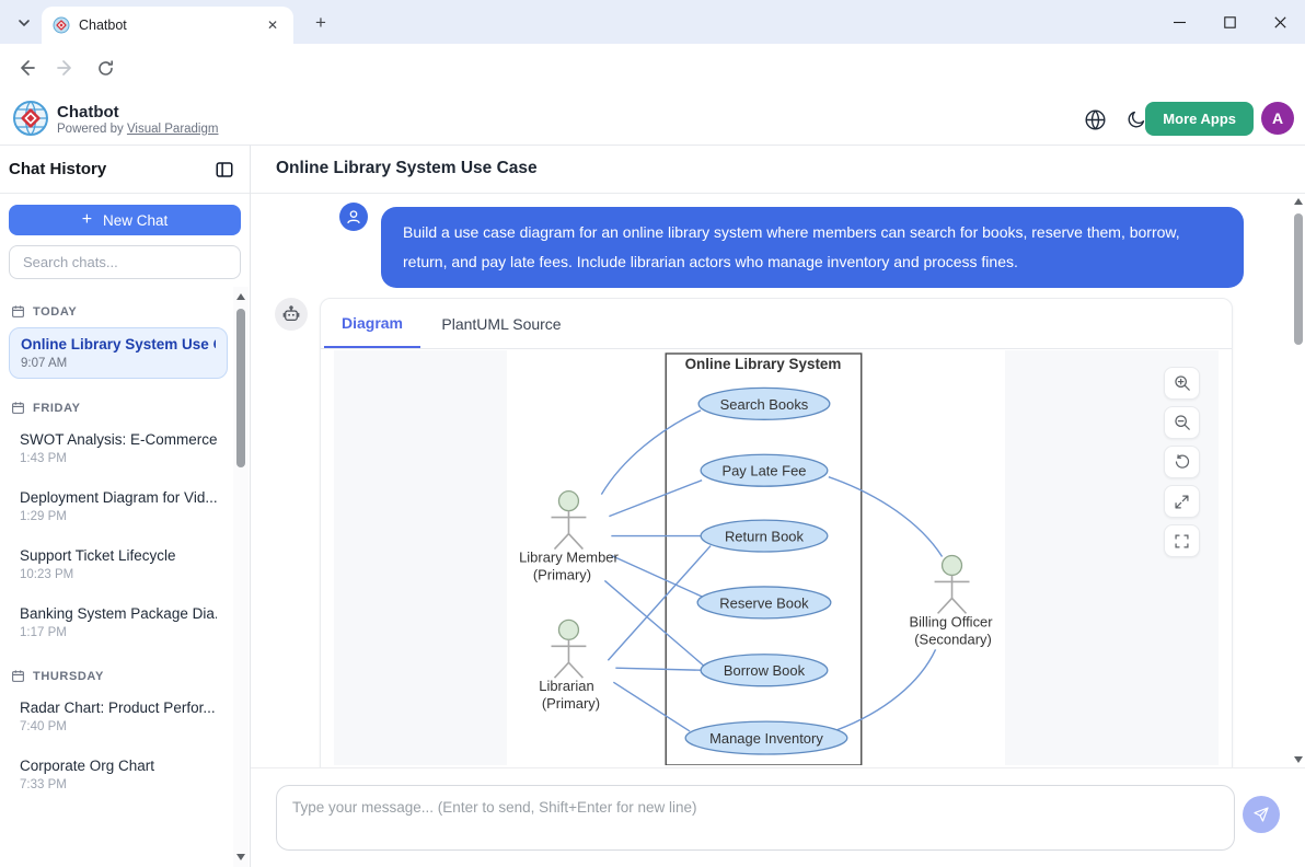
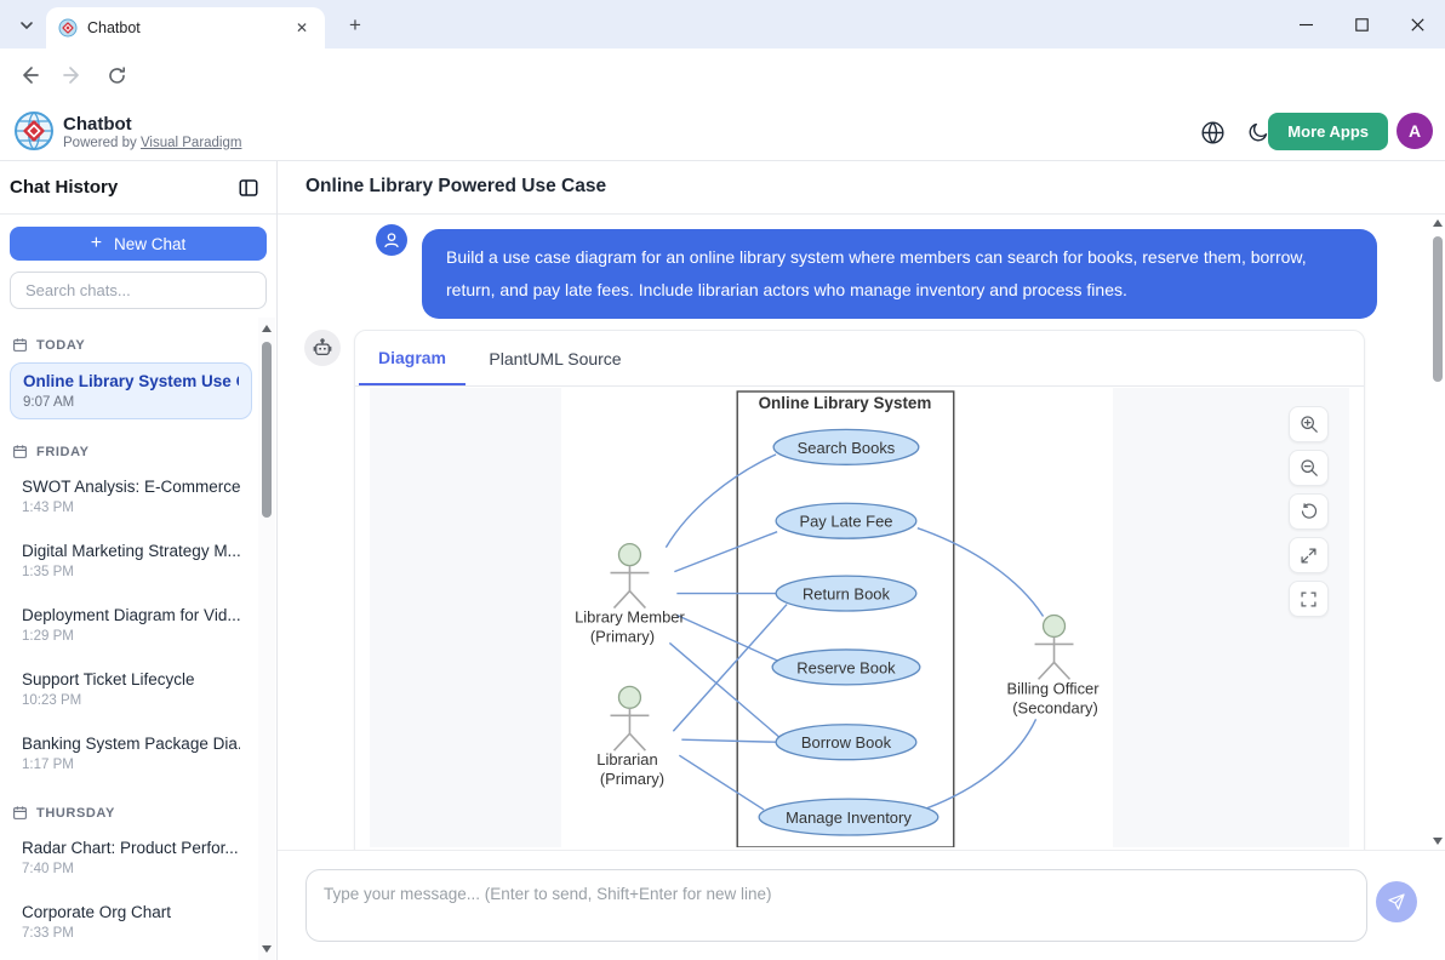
  Chatbot
  ✕
  +
  Chatbot
  Powered by Visual Paradigm
  More Apps
  A
  Chat History
  +
  New Chat
  Search chats...
  TODAY
  Online Library System Use
  9:07 AM
  FRIDAY
  SWOT Analysis: E-Commerce
  1:43 PM
+ Digital Marketing Strategy M...
+ 1:35 PM
  Deployment Diagram for Vid...
  1:29 PM
  Support Ticket Lifecycle
  10:23 PM
  Banking System Package Dia.
  1:17 PM
  THURSDAY
  Radar Chart: Product Perfor...
  7:40 PM
  Corporate Org Chart
  7:33 PM
- Online Library System Use Case
+ Online Library Powered Use Case
  Build a use case diagram for an online library system where members can search for books, reserve them, borrow, return, and pay late fees. Include librarian actors who manage inventory and process fines.
  Diagram
  PlantUML Source
  Online Library System
  Search Books
  Pay Late Fee
  Return Book
  Reserve Book
  Borrow Book
  Manage Inventory
  Library Member
  (Primary)
  Librarian
  (Primary)
  Billing Officer
  (Secondary)
  Type your message... (Enter to send, Shift+Enter for new line)
